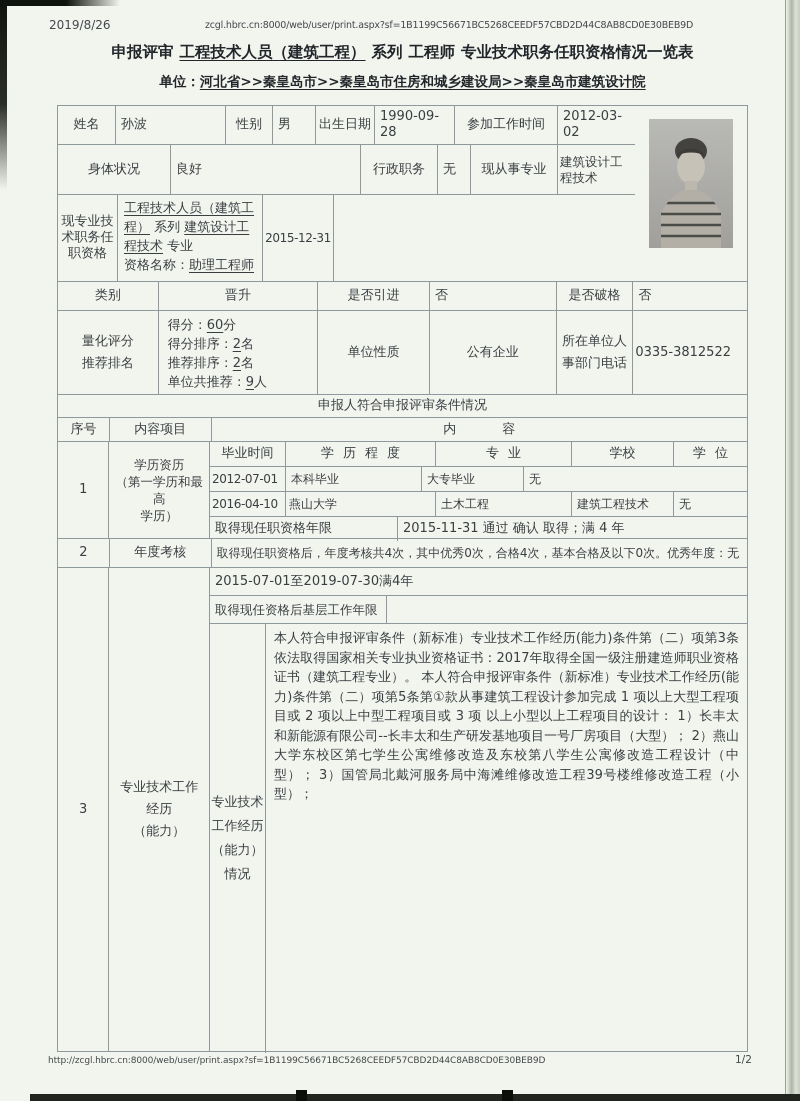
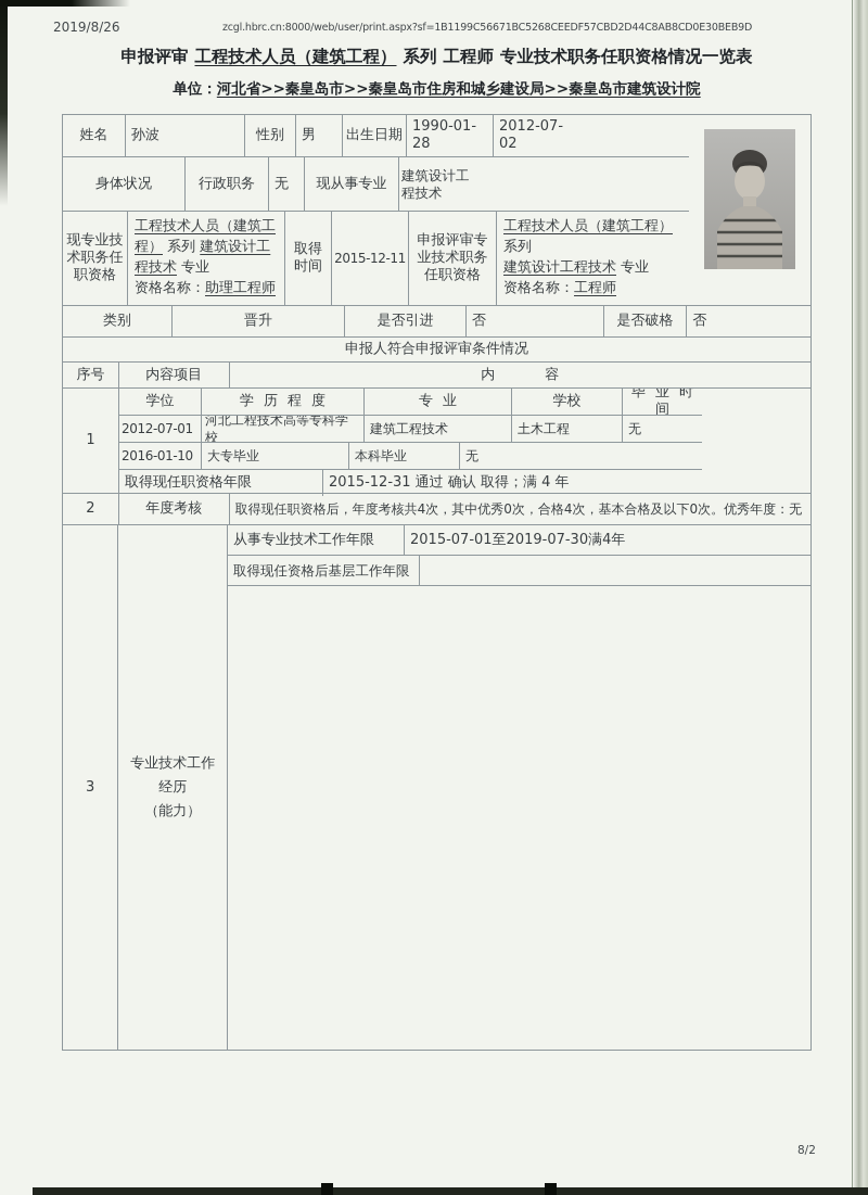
  2019/8/26
  zcgl.hbrc.cn:8000/web/user/print.aspx?sf=1B1199C56671BC5268CEEDF57CBD2D44C8AB8CD0E30BEB9D
  申报评审 工程技术人员（建筑工程） 系列 工程师 专业技术职务任职资格情况一览表
  单位：河北省>>秦皇岛市>>秦皇岛市住房和城乡建设局>>秦皇岛市建筑设计院
  姓名
  孙波
  性别
  男
  出生日期
- 1990-09-28
+ 1990-01-28
- 参加工作时间
- 2012-03-02
+ 2012-07-02
  身体状况
- 良好
  行政职务
  无
  现从事专业
  建筑设计工程技术
  现专业技术职务任职资格
  工程技术人员（建筑工程） 系列 建筑设计工程技术 专业
  资格名称：助理工程师
+ 取得时间
- 2015-12-31
+ 2015-12-11
+ 申报评审专业技术职务任职资格
+ 工程技术人员（建筑工程） 系列
+ 建筑设计工程技术 专业
+ 资格名称：工程师
  类别
  晋升
  是否引进
  否
  是否破格
  否
- 量化评分
- 推荐排名
- 得分：60分
- 得分排序：2名
- 推荐排序：2名
- 单位共推荐：9人
- 单位性质
- 公有企业
- 所在单位人事部门电话
- 0335-3812522
  申报人符合申报评审条件情况
  序号
  内容项目
  内容
  1
- 学历资历
- （第一学历和最高
- 学历）
- 毕业时间
+ 学位
  学历程度
  专业
  学校
- 学位
+ 毕业时间
  2012-07-01
+ 河北工程技术高等专科学校
- 本科毕业
+ 建筑工程技术
- 大专毕业
+ 土木工程
  无
- 2016-04-10
+ 2016-01-10
- 燕山大学
- 土木工程
+ 大专毕业
- 建筑工程技术
+ 本科毕业
  无
  取得现任职资格年限
- 2015-11-31 通过 确认 取得；满 4 年
+ 2015-12-31 通过 确认 取得；满 4 年
  2
  年度考核
  取得现任职资格后，年度考核共4次，其中优秀0次，合格4次，基本合格及以下0次。优秀年度：无
  3
  专业技术工作经历
  （能力）
+ 从事专业技术工作年限
  2015-07-01至2019-07-30满4年
  取得现任资格后基层工作年限
- 专业技术工作经历（能力）情况
- 本人符合申报评审条件（新标准）专业技术工作经历(能力)条件第（二）项第3条依法取得国家相关专业执业资格证书：2017年取得全国一级注册建造师职业资格证书（建筑工程专业）。 本人符合申报评审条件（新标准）专业技术工作经历(能力)条件第（二）项第5条第①款从事建筑工程设计参加完成 1 项以上大型工程项目或 2 项以上中型工程项目或 3 项 以上小型以上工程项目的设计： 1）长丰太和新能源有限公司--长丰太和生产研发基地项目一号厂房项目（大型）； 2）燕山大学东校区第七学生公寓维修改造及东校第八学生公寓修改造工程设计（中型）； 3）国管局北戴河服务局中海滩维修改造工程39号楼维修改造工程（小型）；
- http://zcgl.hbrc.cn:8000/web/user/print.aspx?sf=1B1199C56671BC5268CEEDF57CBD2D44C8AB8CD0E30BEB9D
- 1/2
+ 8/2
